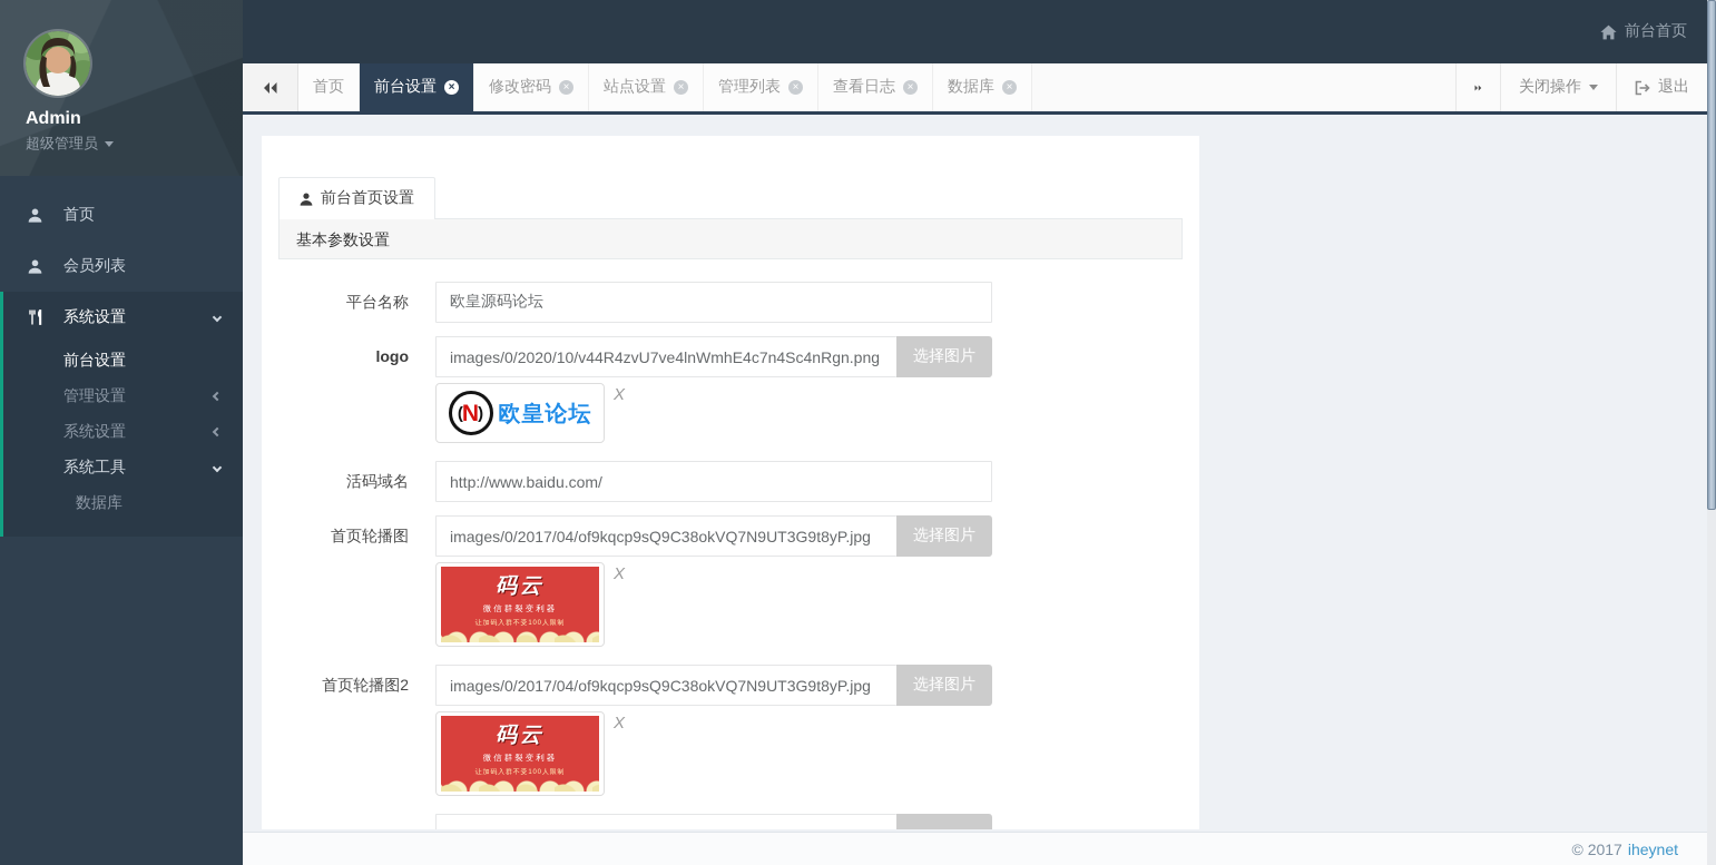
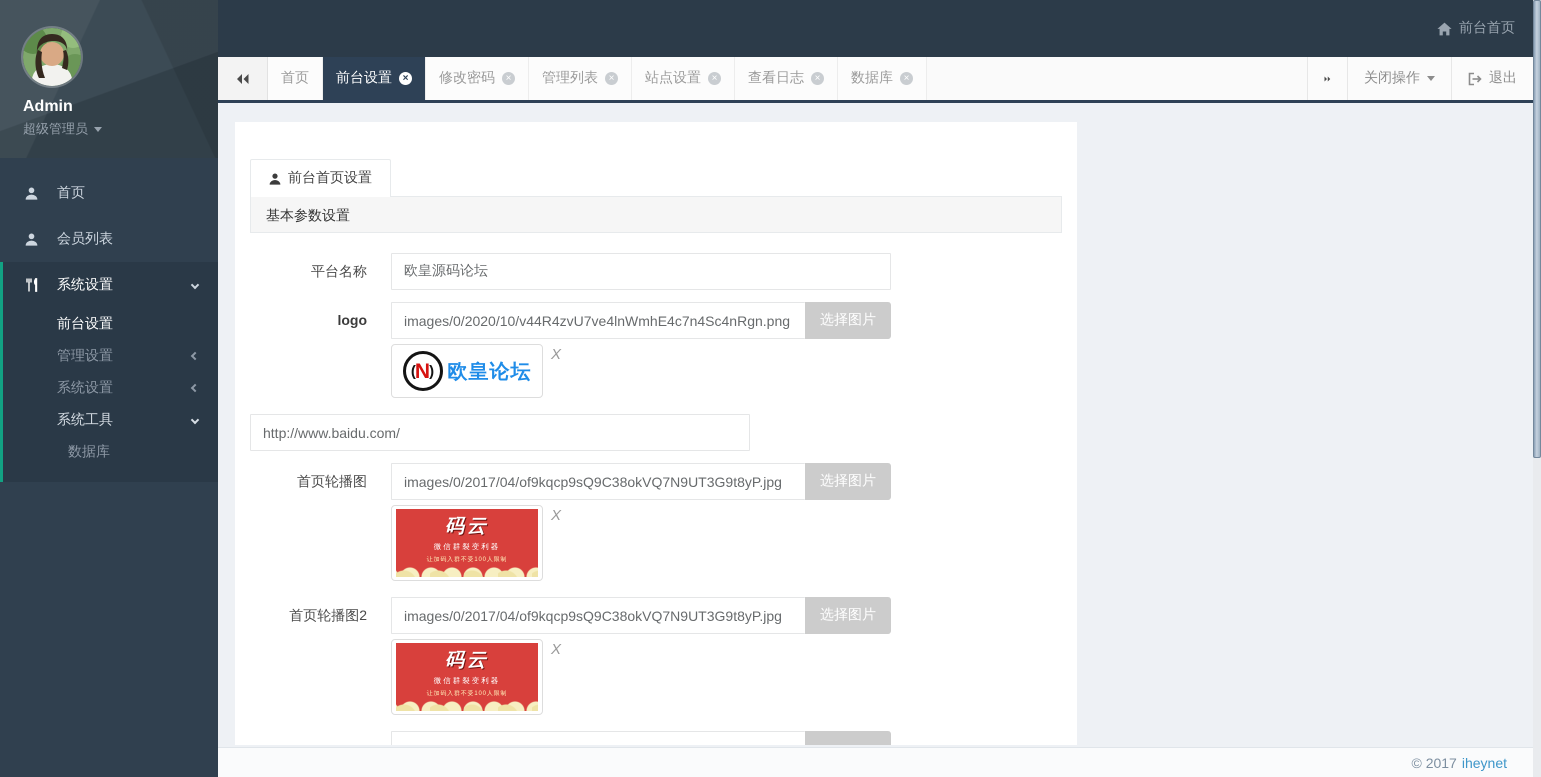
  Admin
  超级管理员
  首页
  会员列表
  系统设置
  前台设置
  管理设置
  系统设置
  系统工具
  数据库
  前台首页
  首页
  前台设置
  ×
  修改密码
  ×
- 站点设置
+ 管理列表
  ×
- 管理列表
+ 站点设置
  ×
  查看日志
  ×
  数据库
  ×
  关闭操作
  退出
  前台首页设置
  基本参数设置
  平台名称
  欧皇源码论坛
  logo
  images/0/2020/10/v44R4zvU7ve4lnWmhE4c7n4Sc4nRgn.png
  选择图片
  (
  N
  )
  欧皇论坛
  X
- 活码域名
  http://www.baidu.com/
  首页轮播图
  images/0/2017/04/of9kqcp9sQ9C38okVQ7N9UT3G9t8yP.jpg
  选择图片
  码云
  微信群裂变利器
  X
  首页轮播图2
  images/0/2017/04/of9kqcp9sQ9C38okVQ7N9UT3G9t8yP.jpg
  选择图片
  码云
  微信群裂变利器
  X
  © 2017
  iheynet
